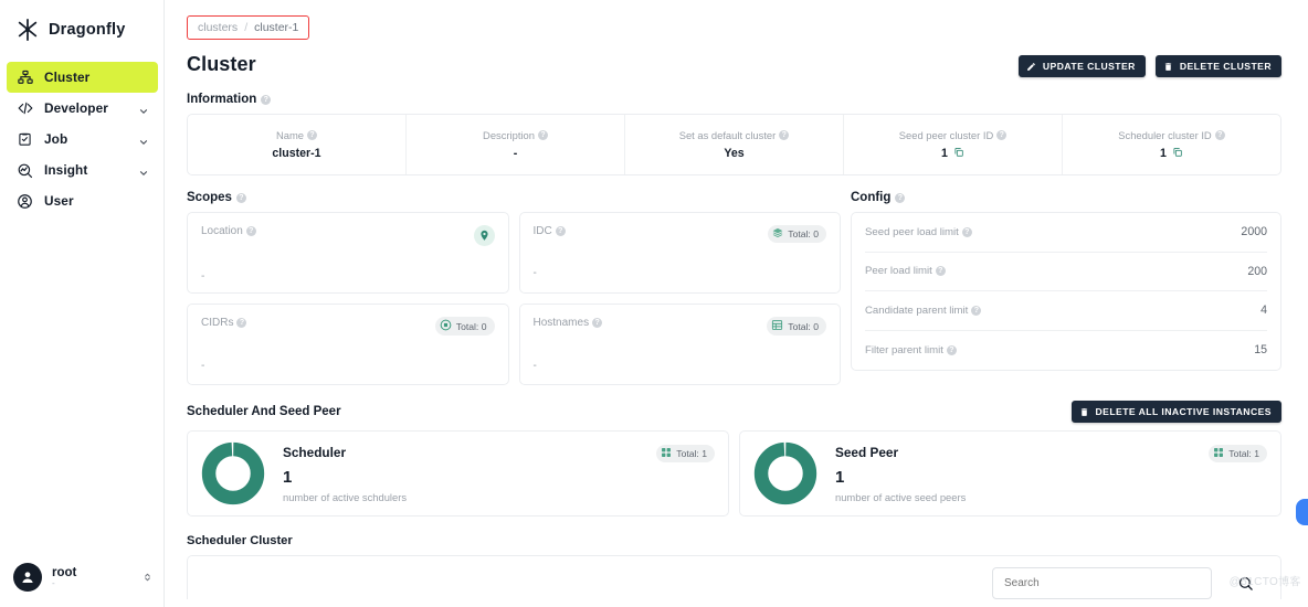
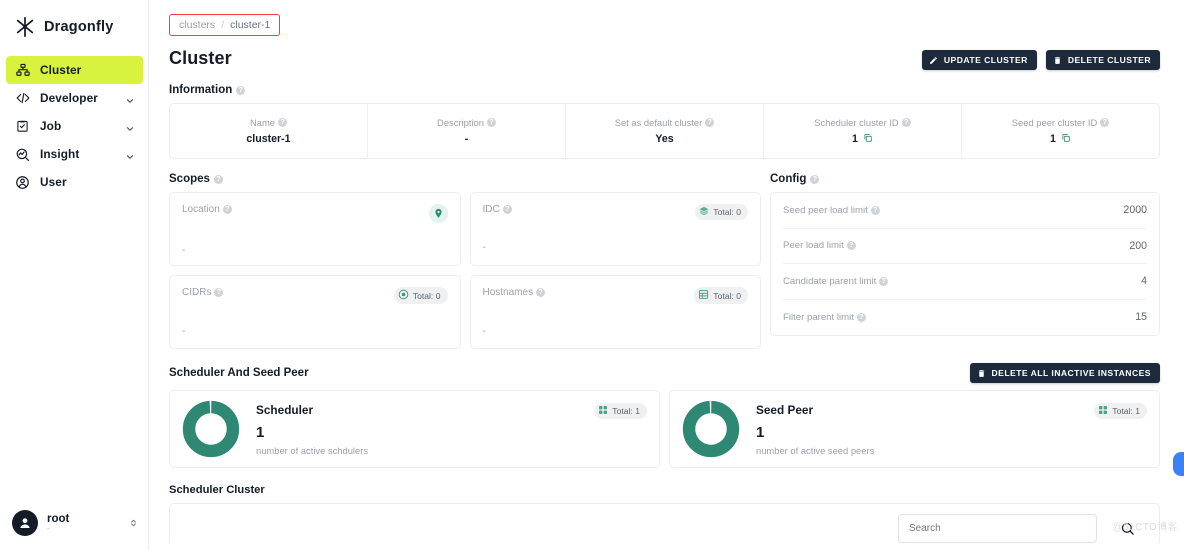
  Dragonfly
  Cluster
  Developer
  Job
  Insight
  User
  root
  -
  clusters
  /
  cluster-1
  Cluster
  UPDATE CLUSTER
  DELETE CLUSTER
  Information
  Name
  cluster-1
  Description
  -
  Set as default cluster
  Yes
- Seed peer cluster ID
+ Scheduler cluster ID
  1
- Scheduler cluster ID
+ Seed peer cluster ID
  1
  Scopes
  Location
  -
  IDC
  Total: 0
  -
  CIDRs
  Total: 0
  -
  Hostnames
  Total: 0
  -
  Config
  Seed peer load limit
  2000
  Peer load limit
  200
  Candidate parent limit
  4
  Filter parent limit
  15
  Scheduler And Seed Peer
  DELETE ALL INACTIVE INSTANCES
  Scheduler
  1
  number of active schdulers
  Total: 1
  Seed Peer
  1
  number of active seed peers
  Total: 1
  Scheduler Cluster
  Search
  @51CTO博客
